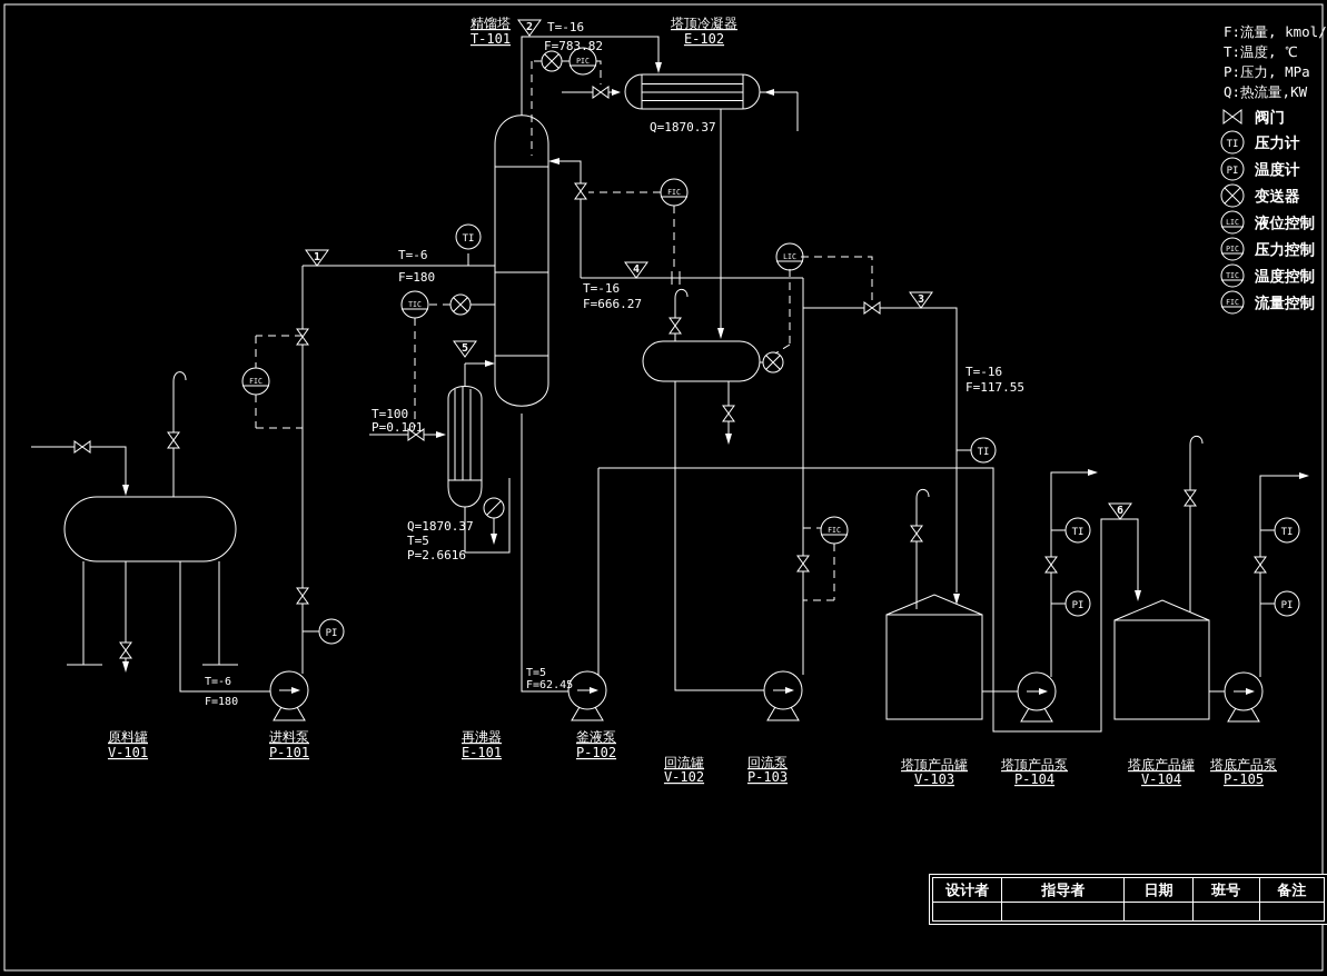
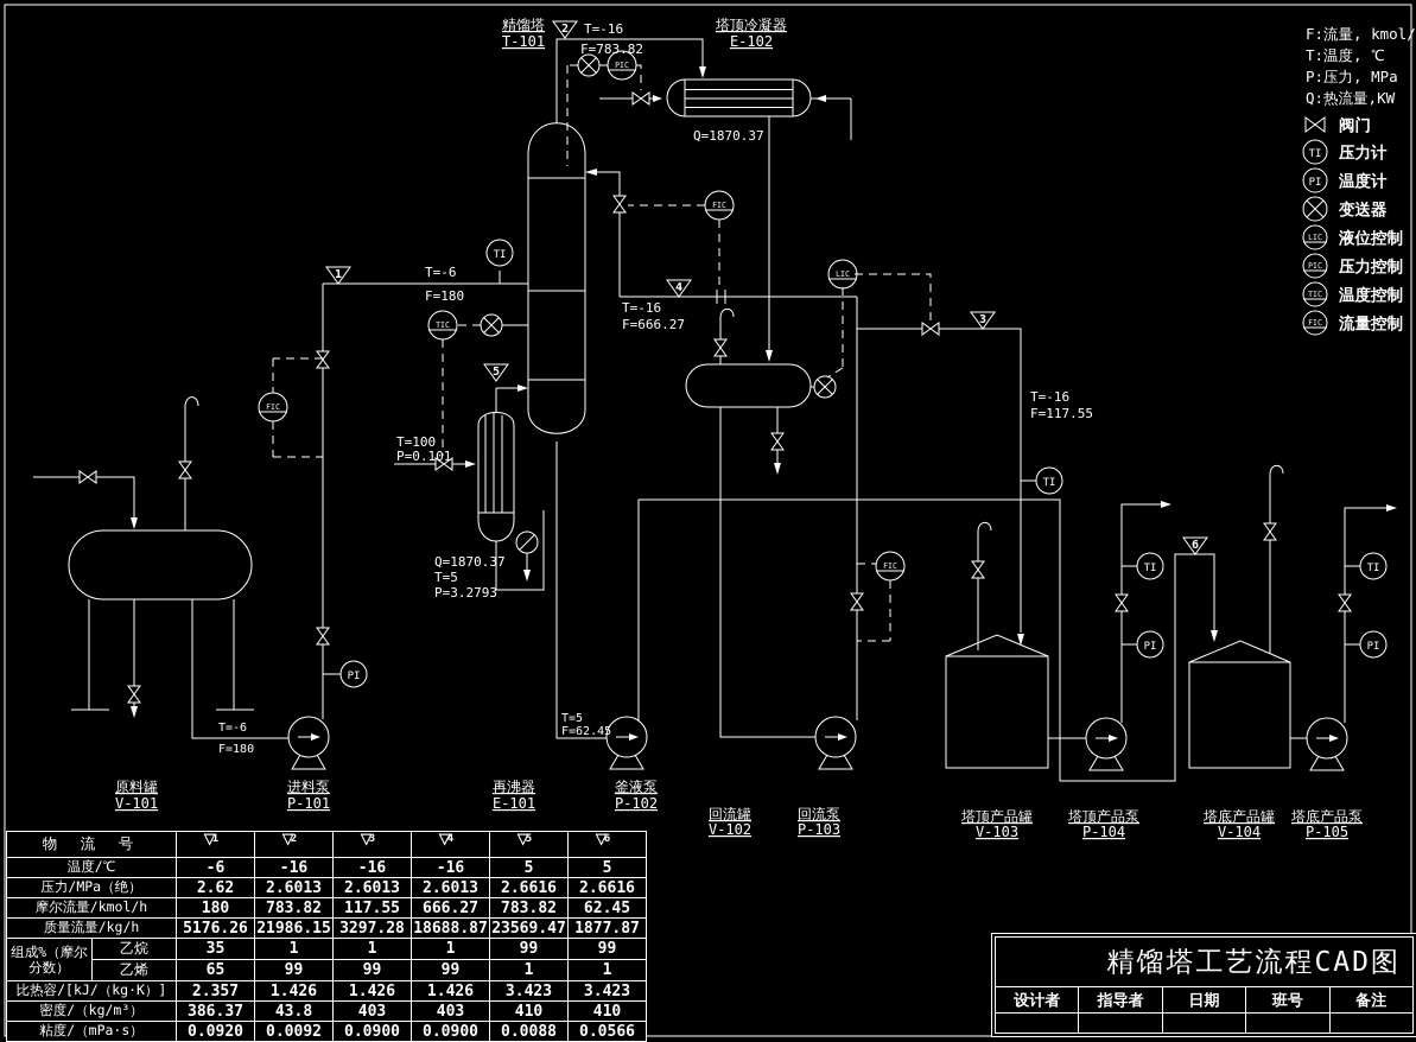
  TI
  TI
  TI
  TI
  PI
  PI
  PI
  PIC
  TIC
  FIC
  FIC
  LIC
  FIC
  1
  2
  3
  4
  5
  6
  T=-16
  F=783.82
  Q=1870.37
  T=-6
  F=180
  T=-16
  F=666.27
  T=-16
  F=117.55
  T=100
  P=0.101
  Q=1870.37
  T=5
- P=2.6616
+ P=3.2793
  T=5
  F=62.45
  T=-6
  F=180
  精馏塔
  T-101
  塔顶冷凝器
  E-102
  原料罐
  V-101
  进料泵
  P-101
  再沸器
  E-101
  釜液泵
  P-102
  回流罐
  V-102
  回流泵
  P-103
  塔顶产品罐
  V-103
  塔顶产品泵
  P-104
  塔底产品罐
  V-104
  塔底产品泵
  P-105
  F:流量, kmol/
  T:温度, ℃
  P:压力, MPa
  Q:热流量,KW
  阀门
  TI
  压力计
  PI
  温度计
  变送器
  LIC
  液位控制
  PIC
  压力控制
  TIC
  温度控制
  FIC
  流量控制
+ 物 流 号	1	2	3	4	5	6
+ 温度/℃	-6	-16	-16	-16	5	5
+ 压力/MPa（绝）	2.62	2.6013	2.6013	2.6013	2.6616	2.6616
+ 摩尔流量/kmol/h	180	783.82	117.55	666.27	783.82	62.45
+ 质量流量/kg/h	5176.26	21986.15	3297.28	18688.87	23569.47	1877.87
+ 组成%（摩尔分数）	乙烷	35	1	1	1	99	99
+ 乙烯	65	99	99	99	1	1
+ 比热容/[kJ/（kg·K）]	2.357	1.426	1.426	1.426	3.423	3.423
+ 密度/（kg/m³）	386.37	43.8	403	403	410	410
+ 粘度/（mPa·s）	0.0920	0.0092	0.0900	0.0900	0.0088	0.0566
+ 精馏塔工艺流程CAD图
  设计者	指导者	日期	班号	备注
